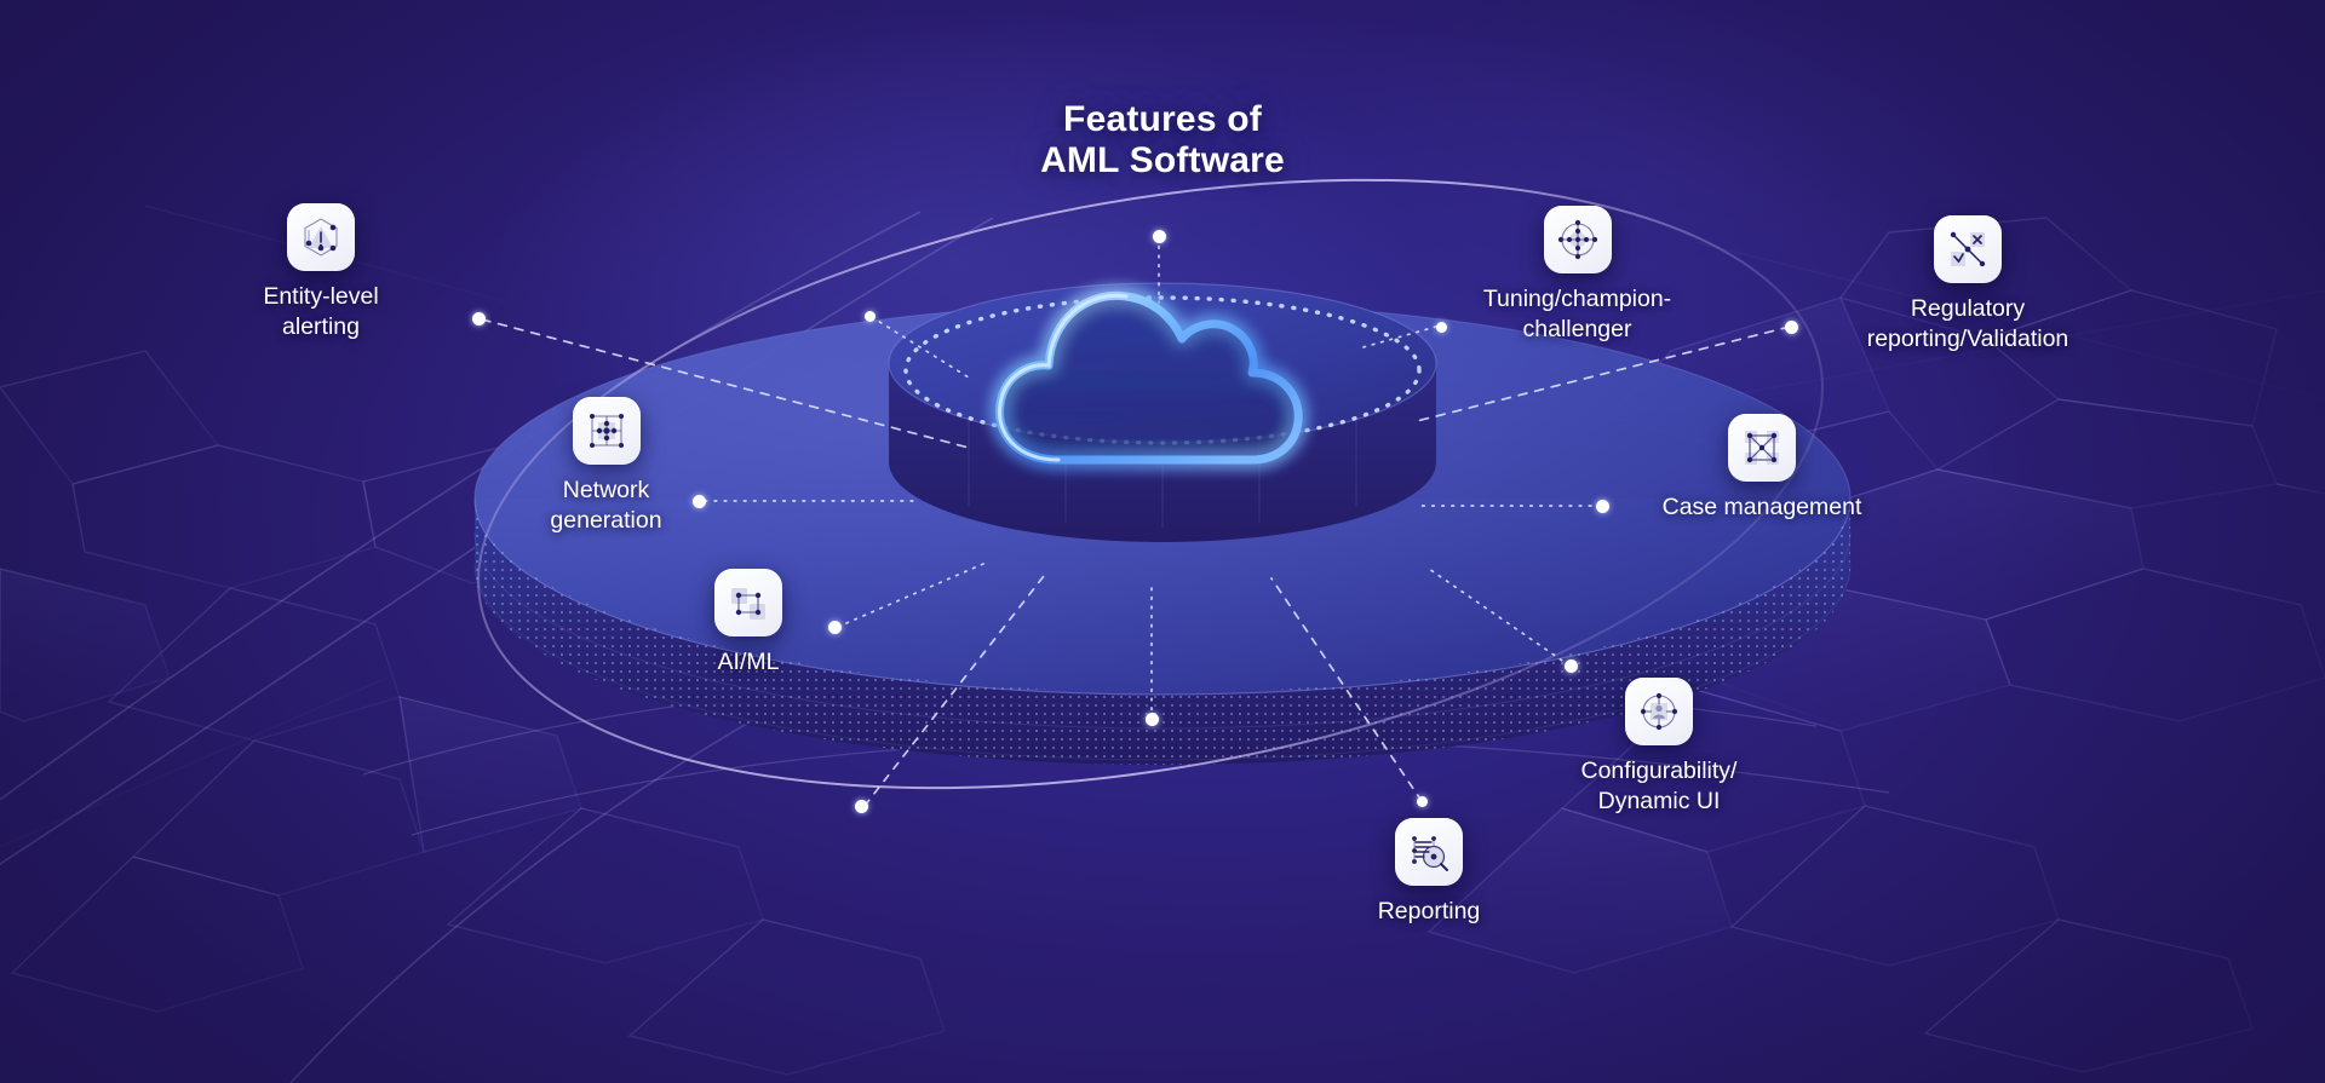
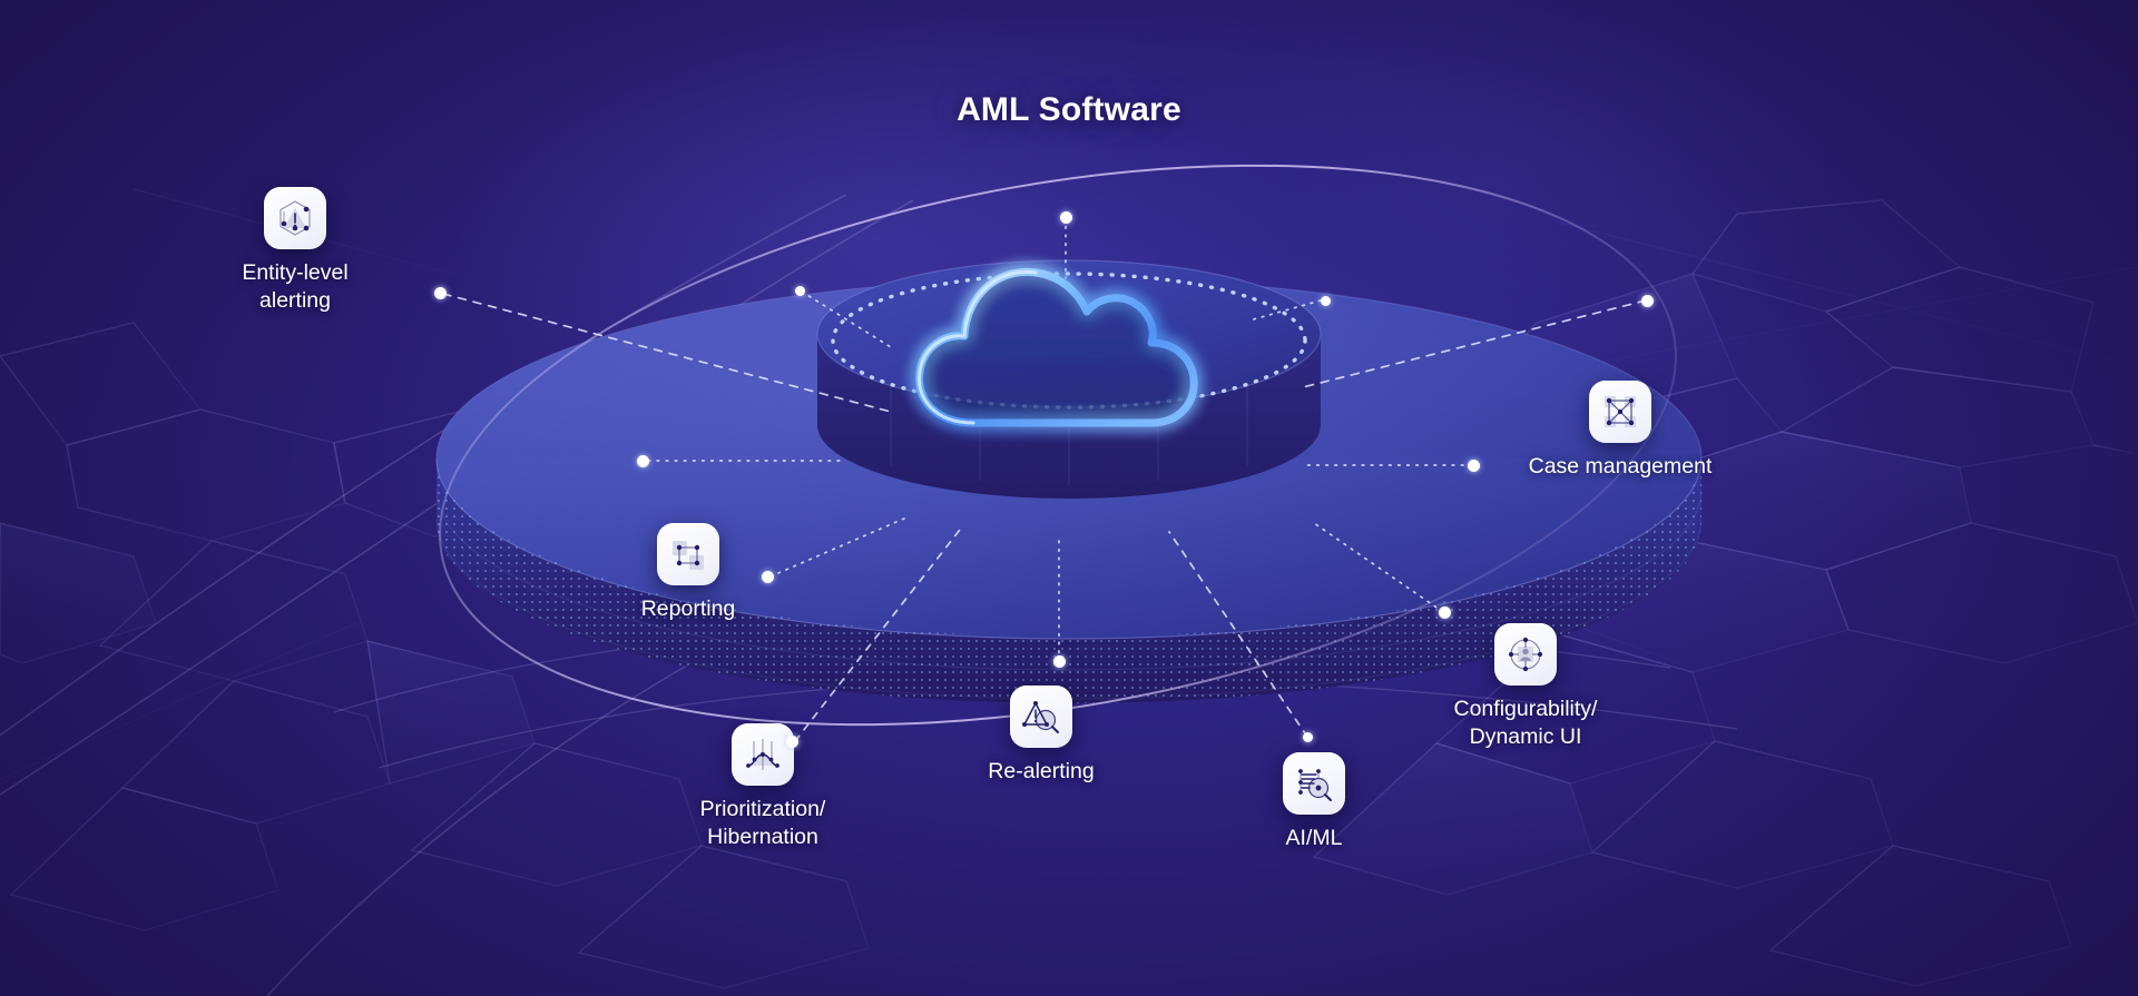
- Features of
  AML Software
  Entity-level
  alerting
- Network
- generation
- AI/ML
+ Reporting
+ Prioritization/
+ Hibernation
+ Re-alerting
- Reporting
+ AI/ML
  Configurability/
  Dynamic UI
  Case management
- Tuning/champion-
- challenger
- Regulatory
- reporting/Validation
